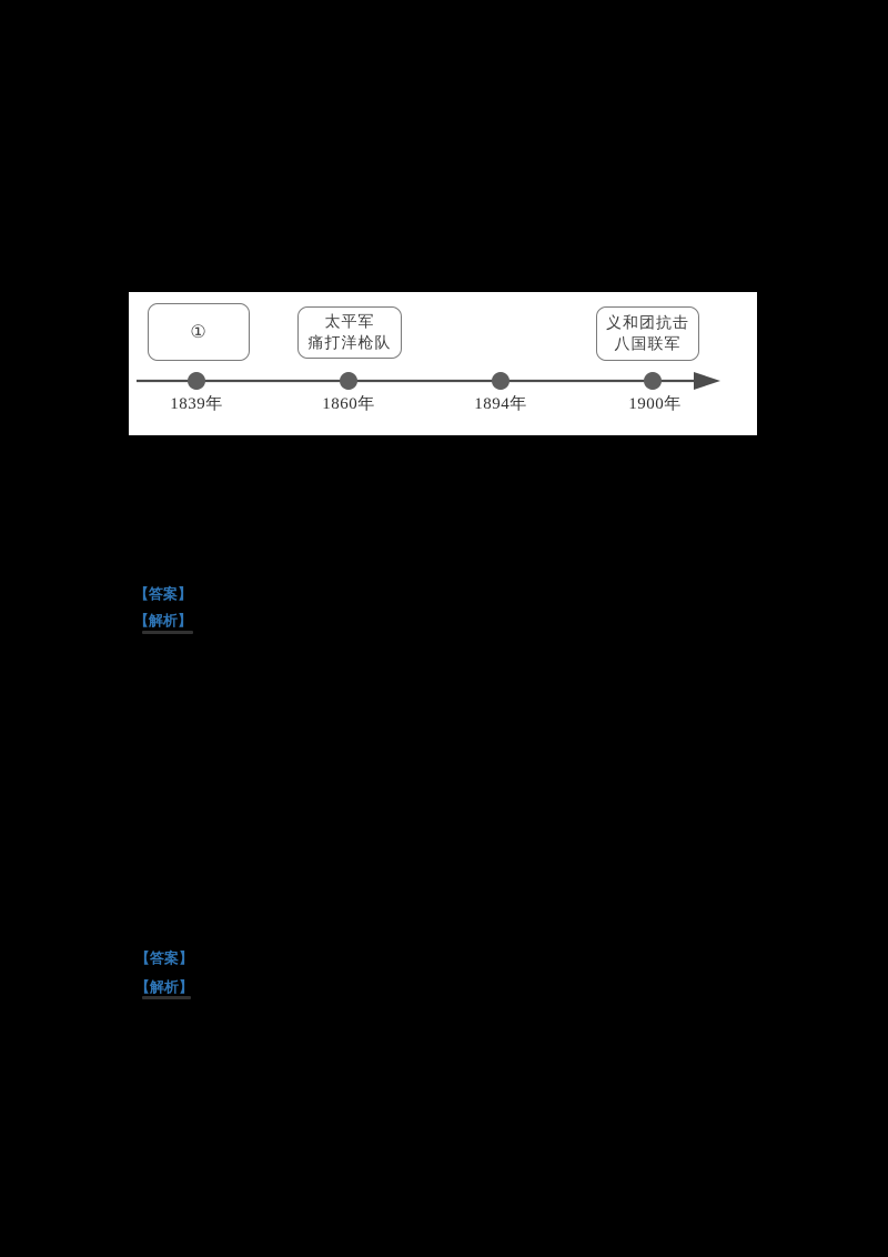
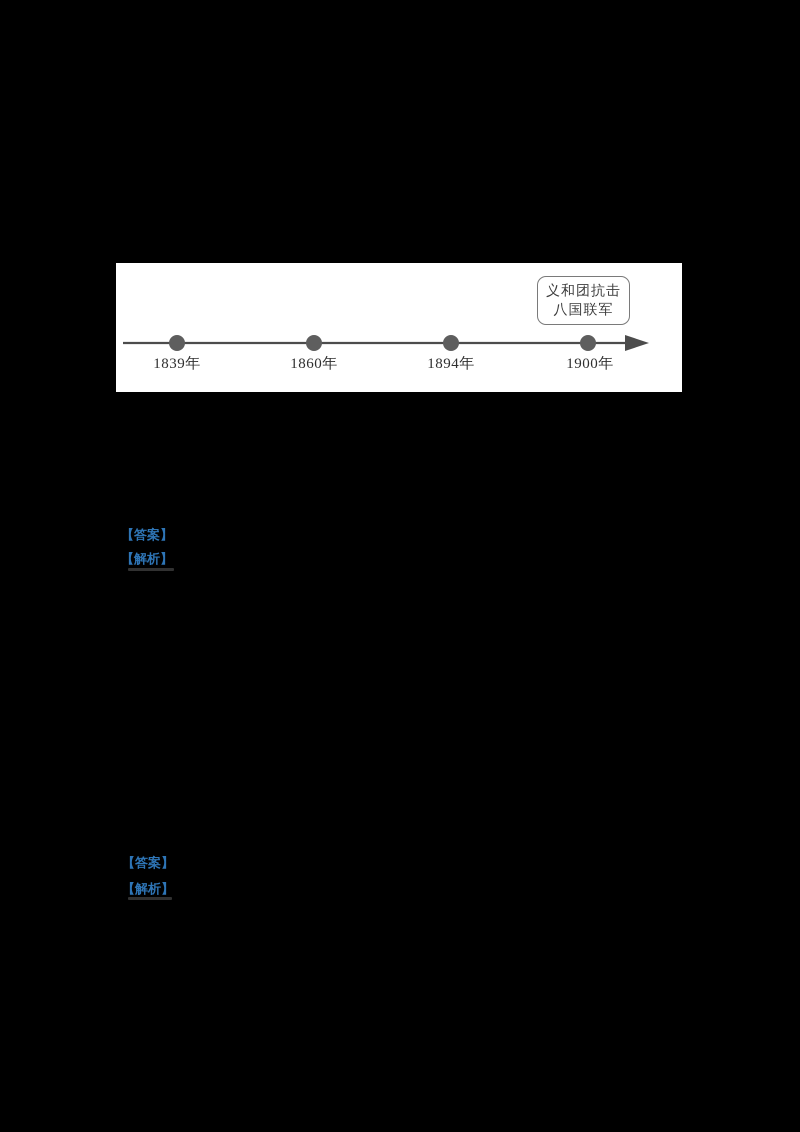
- ①
- 太平军
- 痛打洋枪队
  义和团抗击
  八国联军
  1839年
  1860年
  1894年
  1900年
  【答案】
  【解析】
  【答案】
  【解析】
